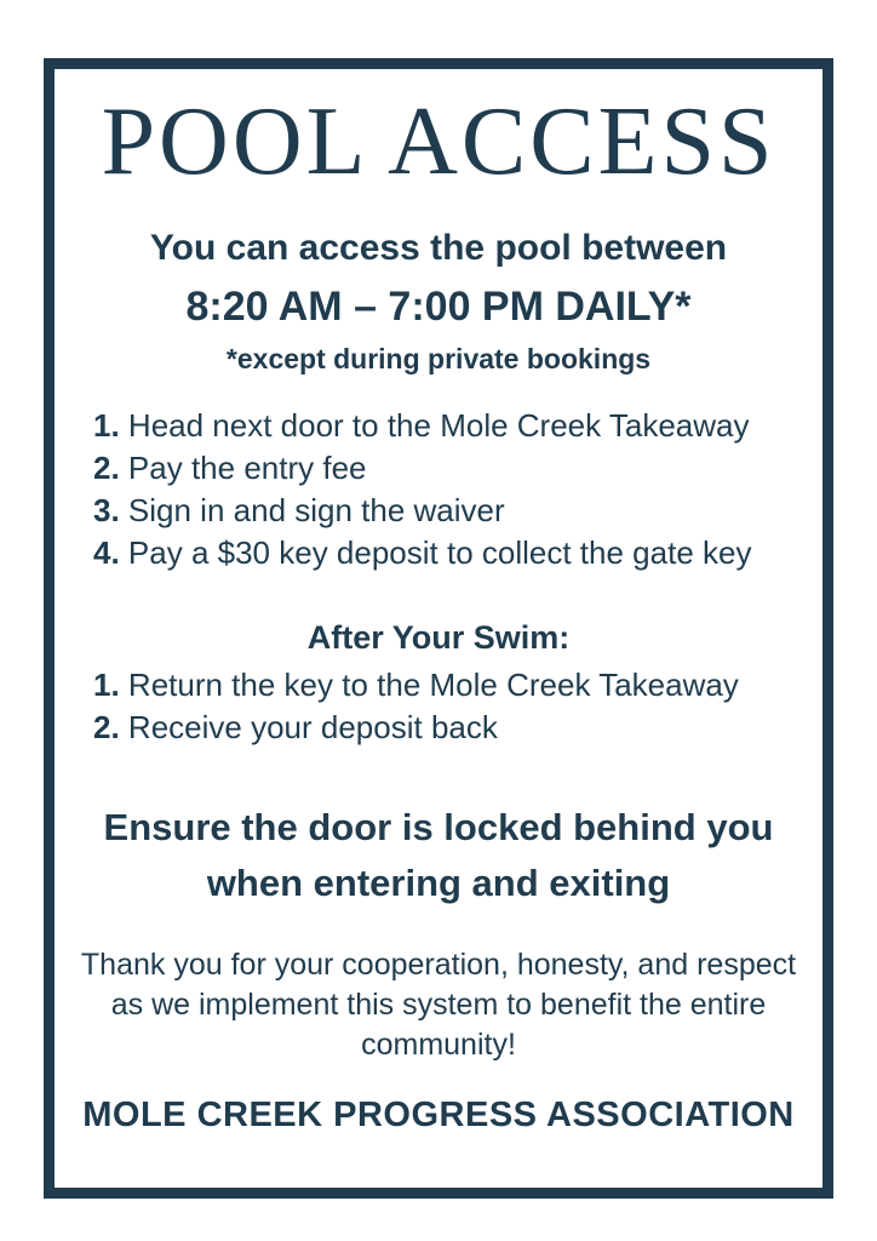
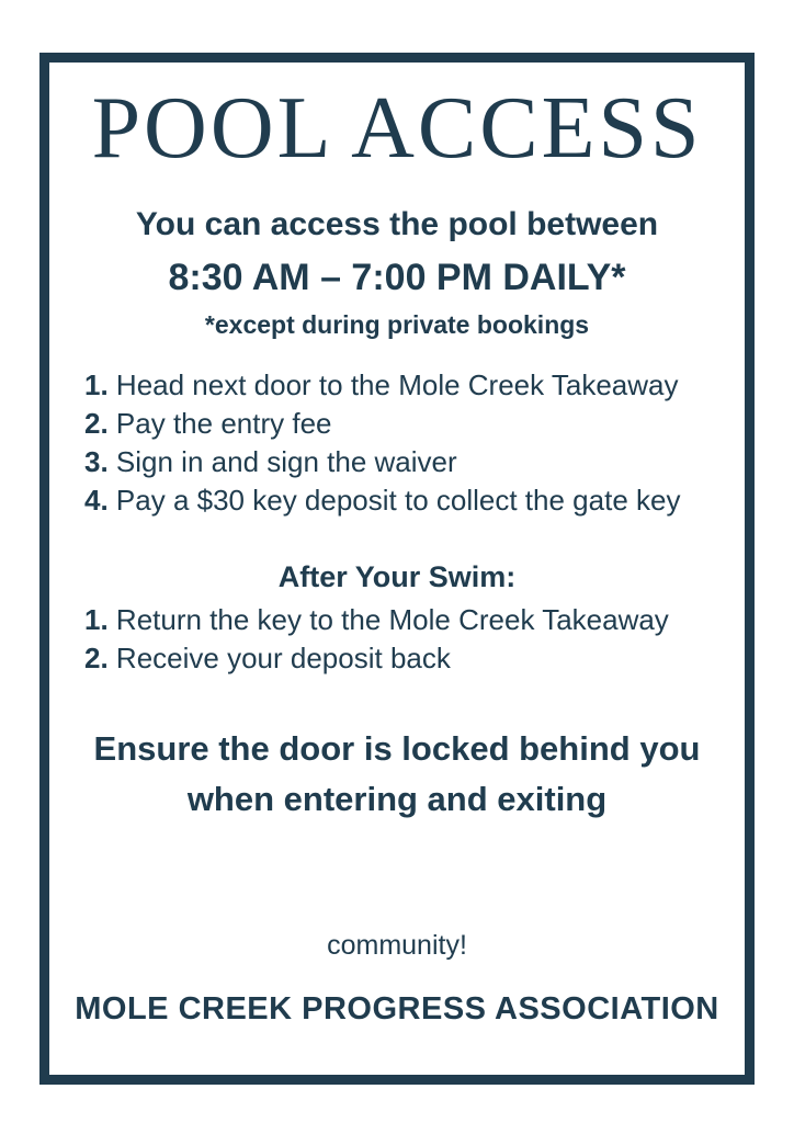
  POOL ACCESS
  You can access the pool between
- 8:20 AM – 7:00 PM DAILY*
+ 8:30 AM – 7:00 PM DAILY*
  *except during private bookings
  1. Head next door to the Mole Creek Takeaway
  2. Pay the entry fee
  3. Sign in and sign the waiver
  4. Pay a $30 key deposit to collect the gate key
  After Your Swim:
  1. Return the key to the Mole Creek Takeaway
  2. Receive your deposit back
  Ensure the door is locked behind you
  when entering and exiting
- Thank you for your cooperation, honesty, and respect
- as we implement this system to benefit the entire
  community!
  MOLE CREEK PROGRESS ASSOCIATION
